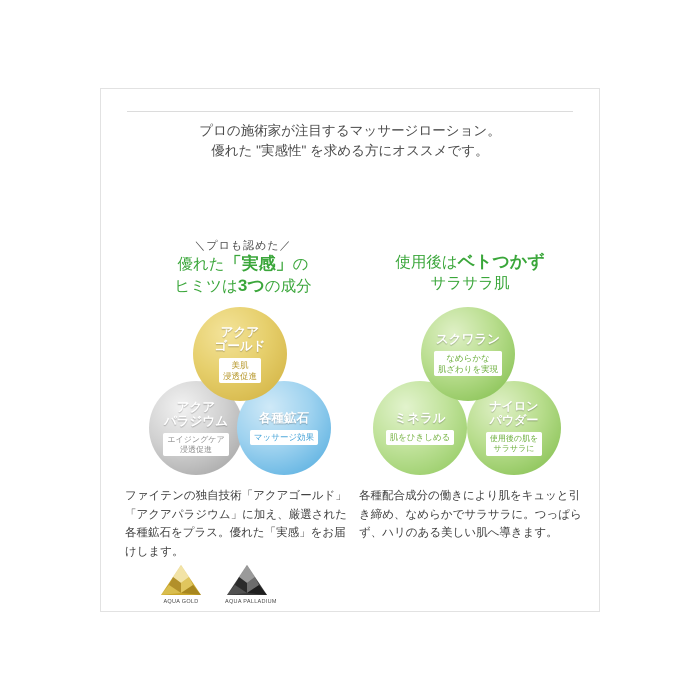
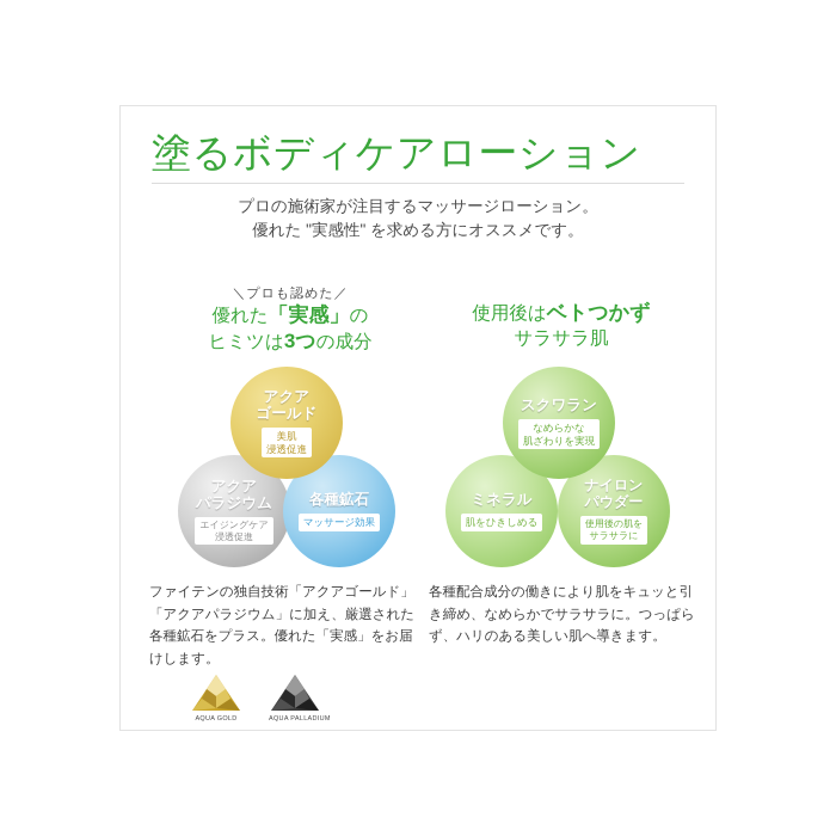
+ 塗るボディケアローション
  プロの施術家が注目するマッサージローション。
  優れた "実感性" を求める方にオススメです。
  ＼プロも認めた／
  優れた「実感」の
  ヒミツは3つの成分
  使用後はベトつかず
  サラサラ肌
  アクア
  パラジウム
  エイジングケア
  浸透促進
  各種鉱石
  マッサージ効果
  アクア
  ゴールド
  美肌
  浸透促進
  ミネラル
  肌をひきしめる
  ナイロン
  パウダー
  使用後の肌を
  サラサラに
  スクワラン
  なめらかな
  肌ざわりを実現
  ファイテンの独自技術「アクアゴールド」「アクアパラジウム」に加え、厳選された各種鉱石をプラス。優れた「実感」をお届けします。
  各種配合成分の働きにより肌をキュッと引き締め、なめらかでサラサラに。つっぱらず、ハリのある美しい肌へ導きます。
